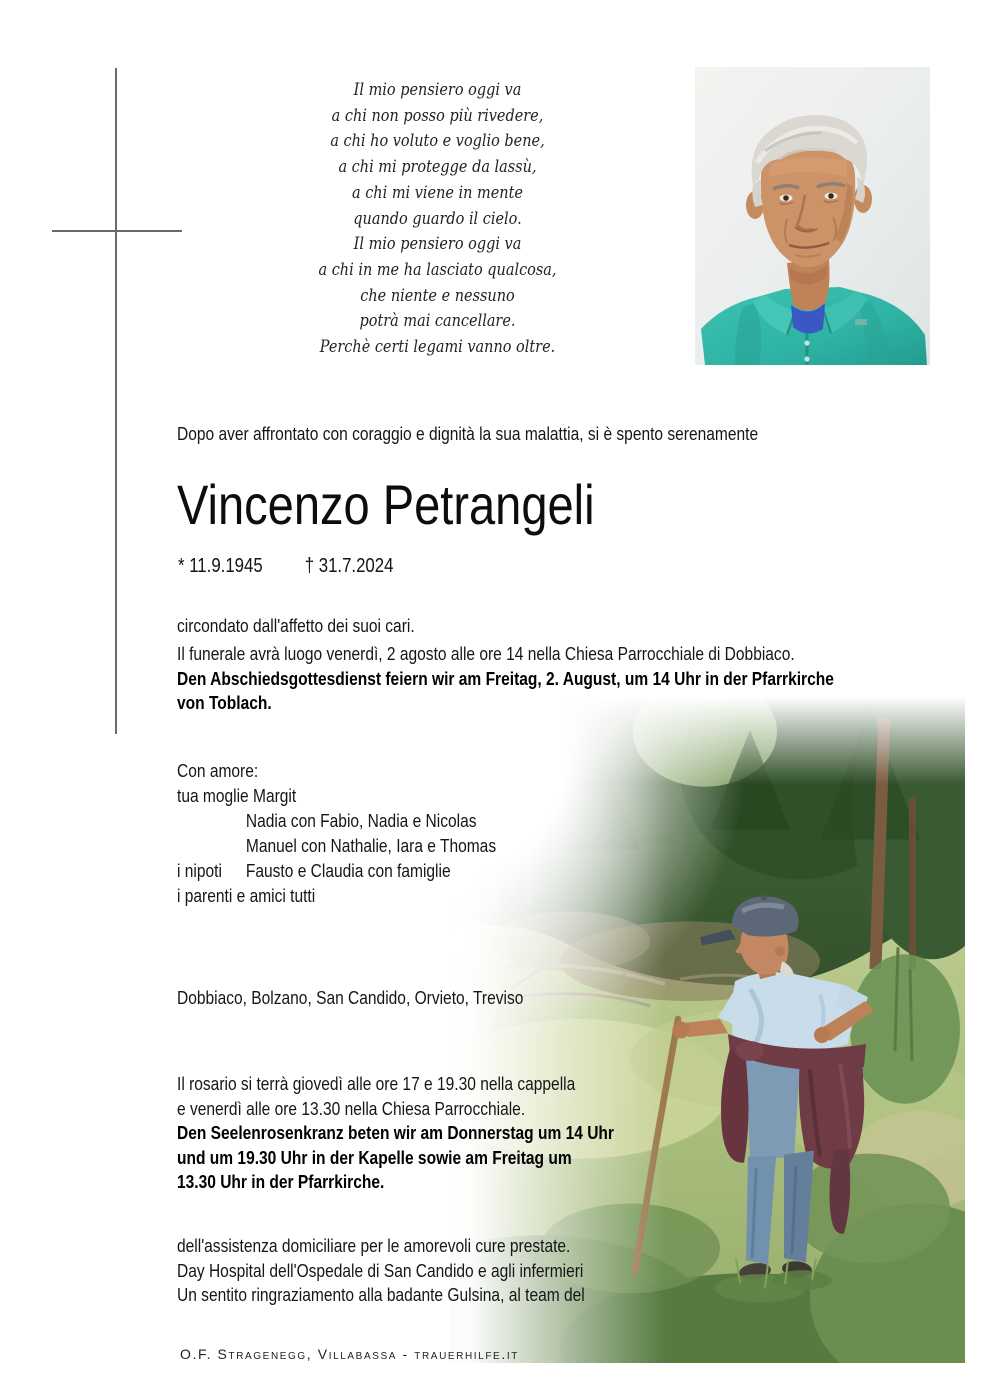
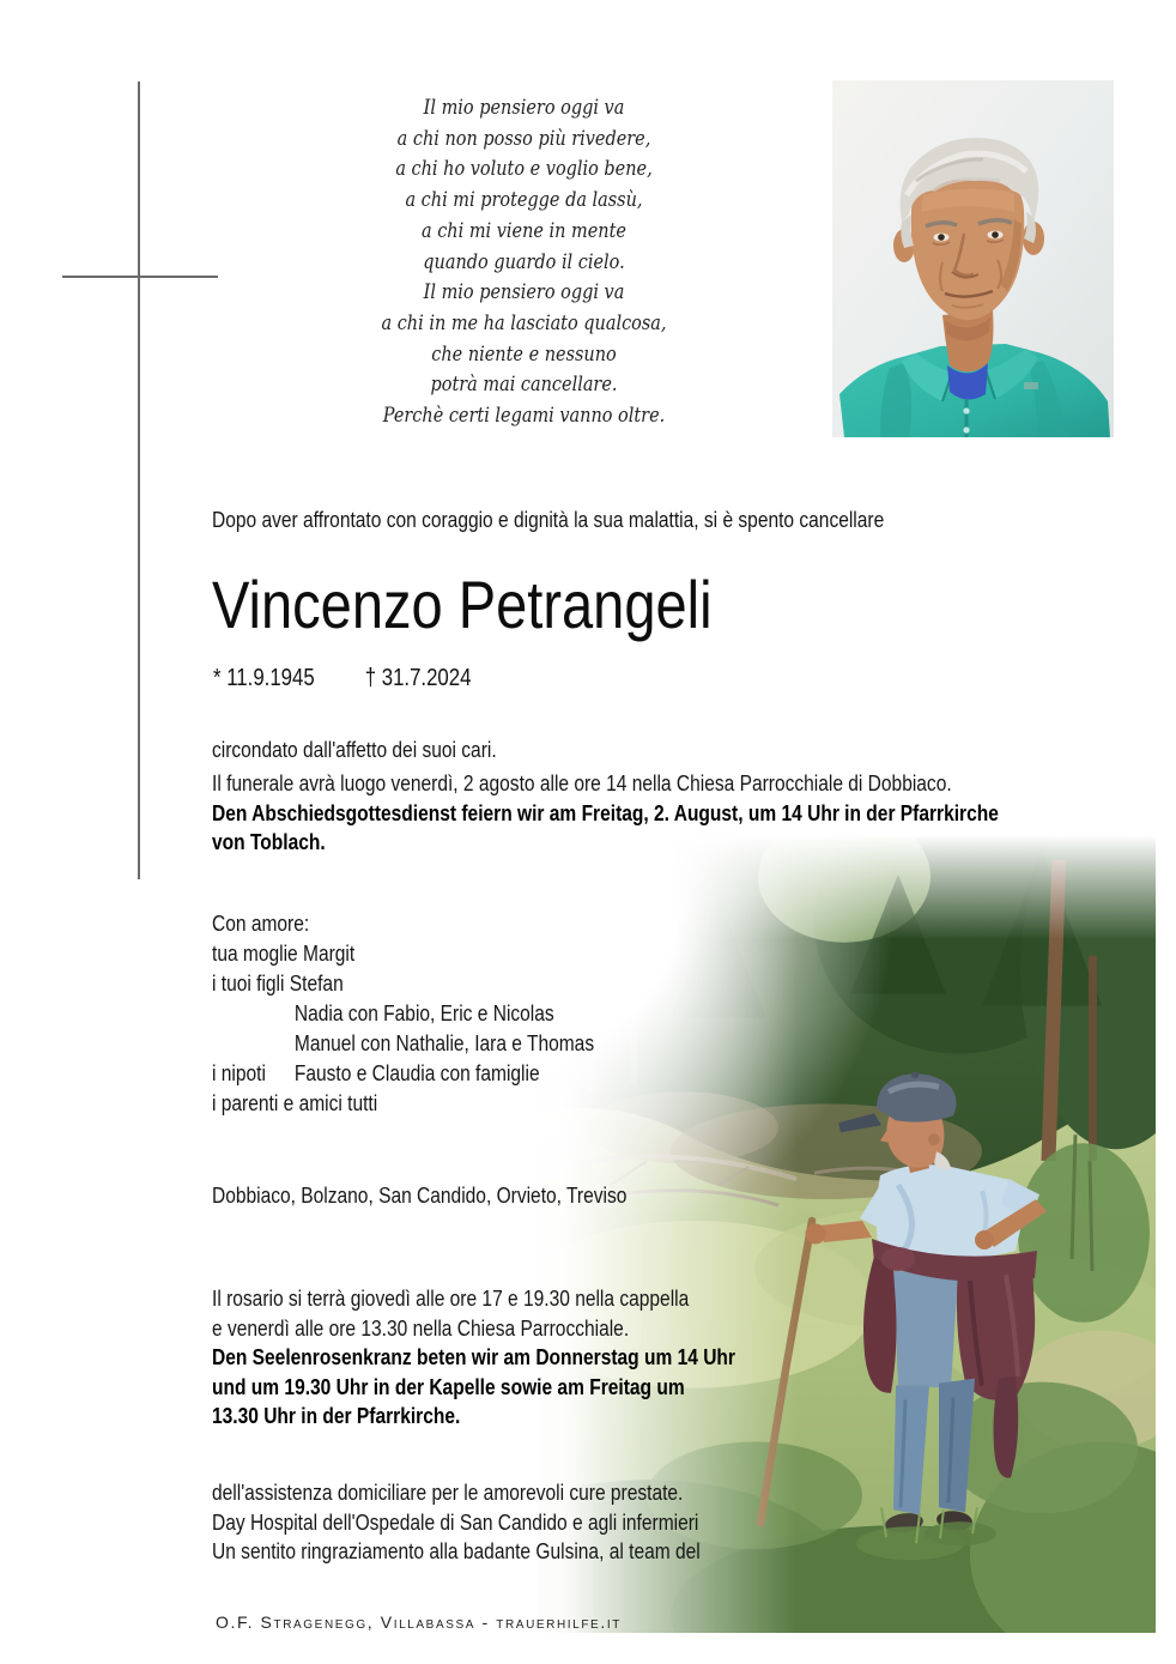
  Il mio pensiero oggi va
  a chi non posso più rivedere,
  a chi ho voluto e voglio bene,
  a chi mi protegge da lassù,
  a chi mi viene in mente
  quando guardo il cielo.
  Il mio pensiero oggi va
  a chi in me ha lasciato qualcosa,
  che niente e nessuno
  potrà mai cancellare.
  Perchè certi legami vanno oltre.
- Dopo aver affrontato con coraggio e dignità la sua malattia, si è spento serenamente
+ Dopo aver affrontato con coraggio e dignità la sua malattia, si è spento cancellare
  Vincenzo Petrangeli
  * 11.9.1945 † 31.7.2024
  circondato dall'affetto dei suoi cari.
  Il funerale avrà luogo venerdì, 2 agosto alle ore 14 nella Chiesa Parrocchiale di Dobbiaco.
  Den Abschiedsgottesdienst feiern wir am Freitag, 2. August, um 14 Uhr in der Pfarrkirche
  von Toblach.
  Con amore:
  tua moglie Margit
+ i tuoi figli Stefan
- Nadia con Fabio, Nadia e Nicolas
+ Nadia con Fabio, Eric e Nicolas
  Manuel con Nathalie, Iara e Thomas
  i nipoti
  Fausto e Claudia con famiglie
  i parenti e amici tutti
  Dobbiaco, Bolzano, San Candido, Orvieto, Treviso
  Il rosario si terrà giovedì alle ore 17 e 19.30 nella cappella
  e venerdì alle ore 13.30 nella Chiesa Parrocchiale.
  Den Seelenrosenkranz beten wir am Donnerstag um 14 Uhr
  und um 19.30 Uhr in der Kapelle sowie am Freitag um
  13.30 Uhr in der Pfarrkirche.
  dell'assistenza domiciliare per le amorevoli cure prestate.
  Day Hospital dell'Ospedale di San Candido e agli infermieri
  Un sentito ringraziamento alla badante Gulsina, al team del
  O.F. Stragenegg, Villabassa - trauerhilfe.it
